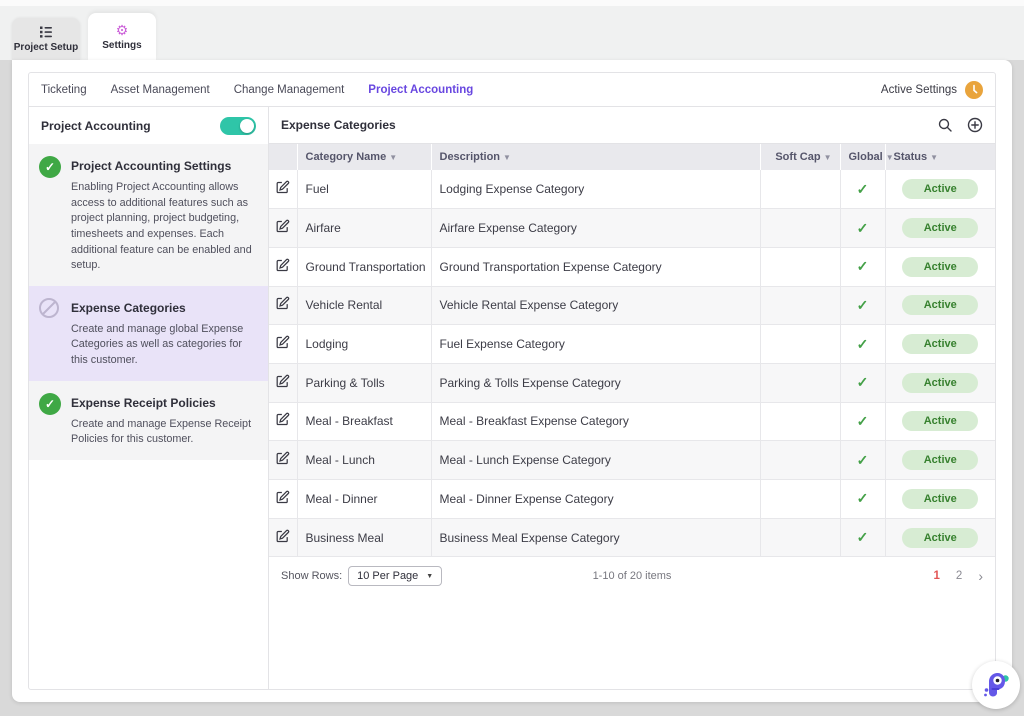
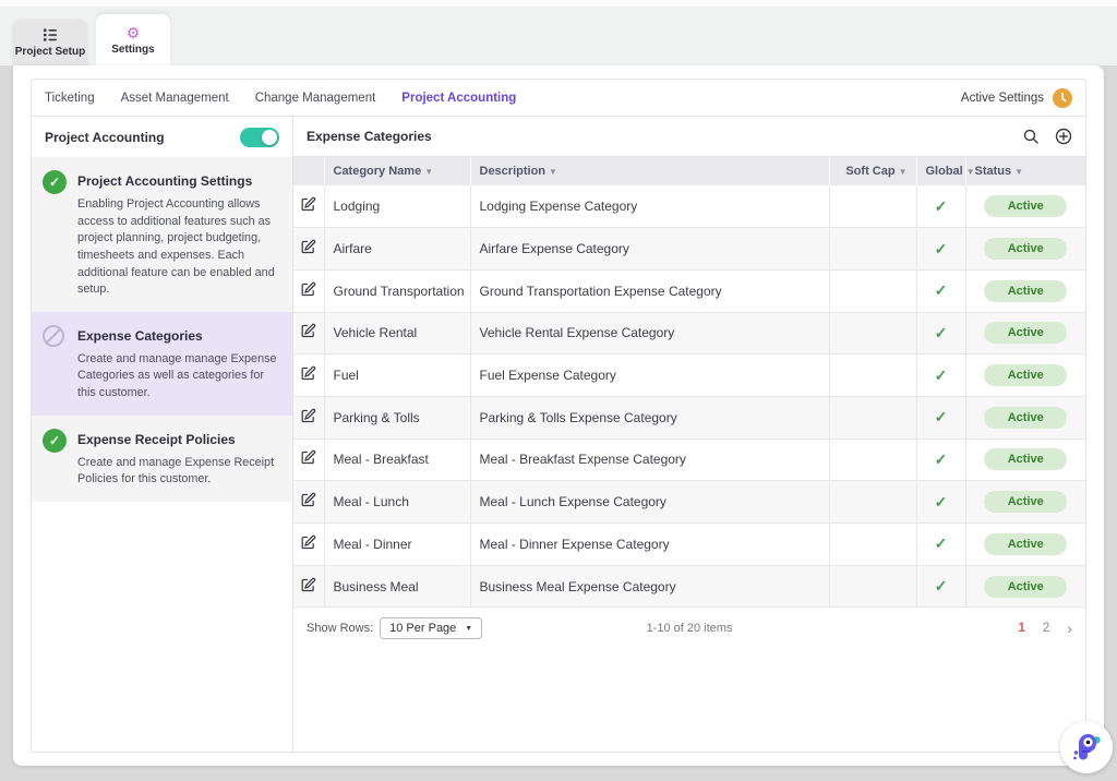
  Project Setup
  ⚙
  Settings
  Ticketing
  Asset Management
  Change Management
  Project Accounting
  Active Settings
  Project Accounting
  ✓
  Project Accounting Settings
  Enabling Project Accounting allows access to additional features such as project planning, project budgeting, timesheets and expenses. Each additional feature can be enabled and setup.
  Expense Categories
- Create and manage global Expense Categories as well as categories for this customer.
+ Create and manage manage Expense Categories as well as categories for this customer.
  ✓
  Expense Receipt Policies
  Create and manage Expense Receipt Policies for this customer.
  Expense Categories
  	Category Name ▼	Description ▼	Soft Cap ▼	Global ▼	Status ▼
- 	Fuel	Lodging Expense Category		✓	Active
+ 	Lodging	Lodging Expense Category		✓	Active
  	Airfare	Airfare Expense Category		✓	Active
  	Ground Transportation	Ground Transportation Expense Category		✓	Active
  	Vehicle Rental	Vehicle Rental Expense Category		✓	Active
- 	Lodging	Fuel Expense Category		✓	Active
+ 	Fuel	Fuel Expense Category		✓	Active
  	Parking & Tolls	Parking & Tolls Expense Category		✓	Active
  	Meal - Breakfast	Meal - Breakfast Expense Category		✓	Active
  	Meal - Lunch	Meal - Lunch Expense Category		✓	Active
  	Meal - Dinner	Meal - Dinner Expense Category		✓	Active
  	Business Meal	Business Meal Expense Category		✓	Active
  1-10 of 20 items
  Show Rows:
  10 Per Page
  1
  2
  ›
